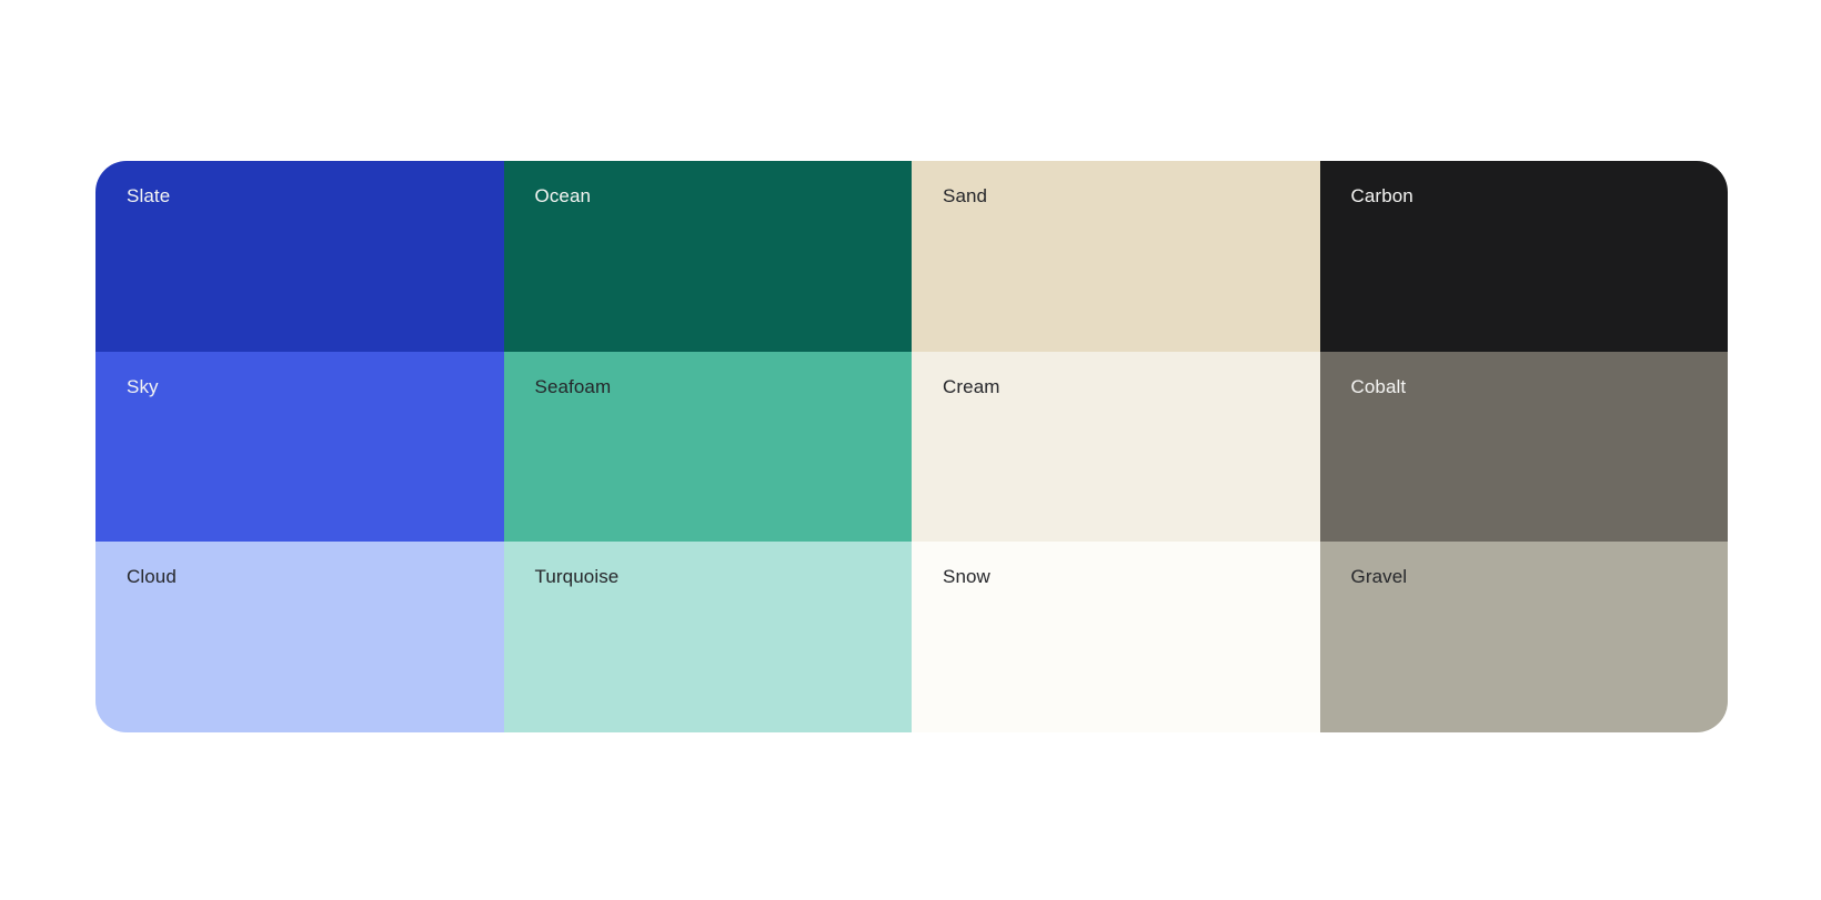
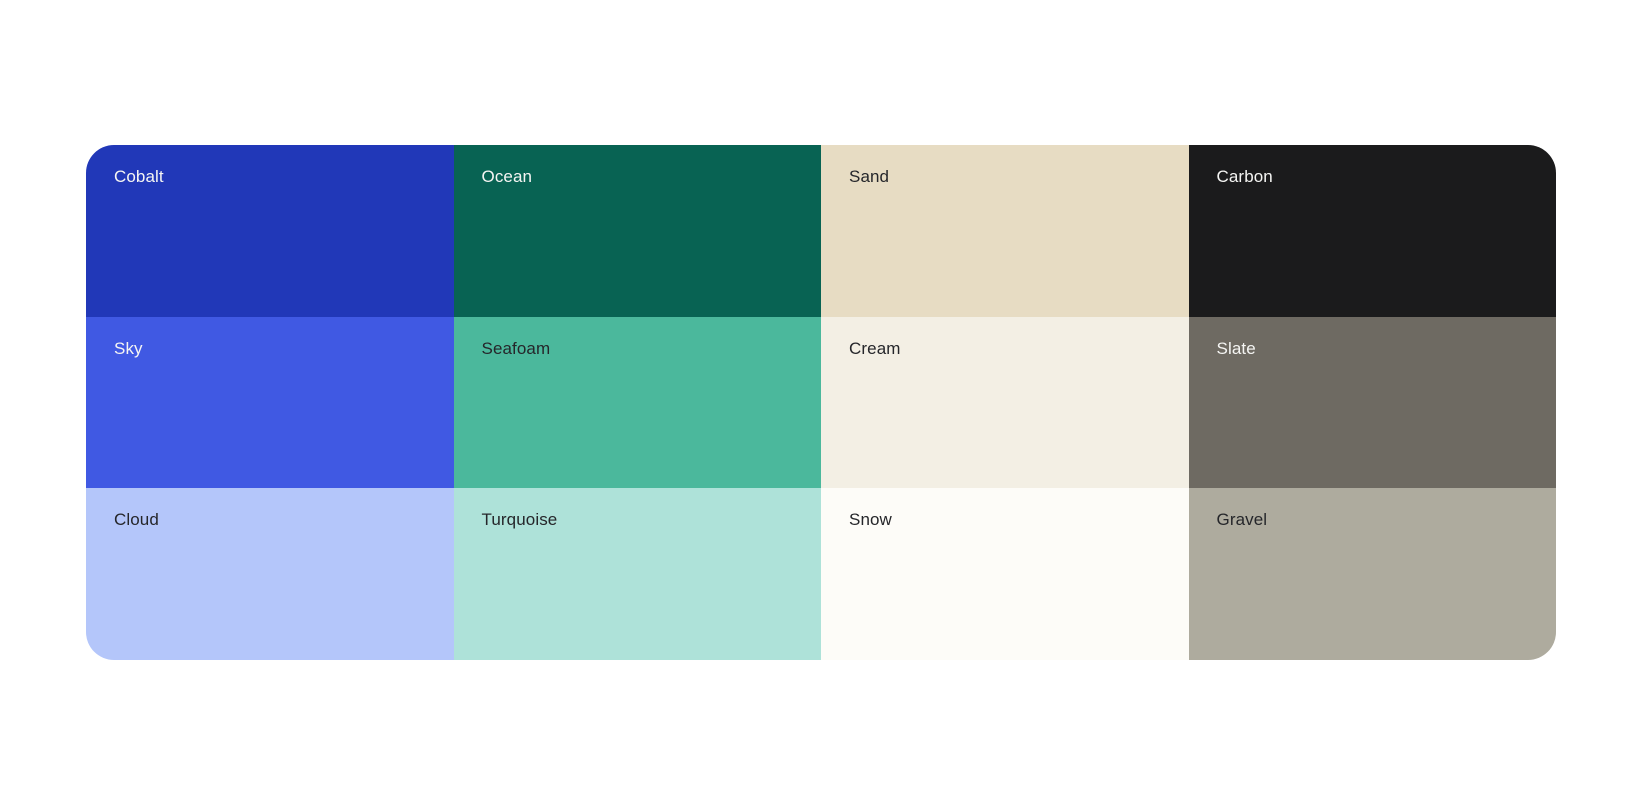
- Slate
+ Cobalt
  Ocean
  Sand
  Carbon
  Sky
  Seafoam
  Cream
- Cobalt
+ Slate
  Cloud
  Turquoise
  Snow
  Gravel
